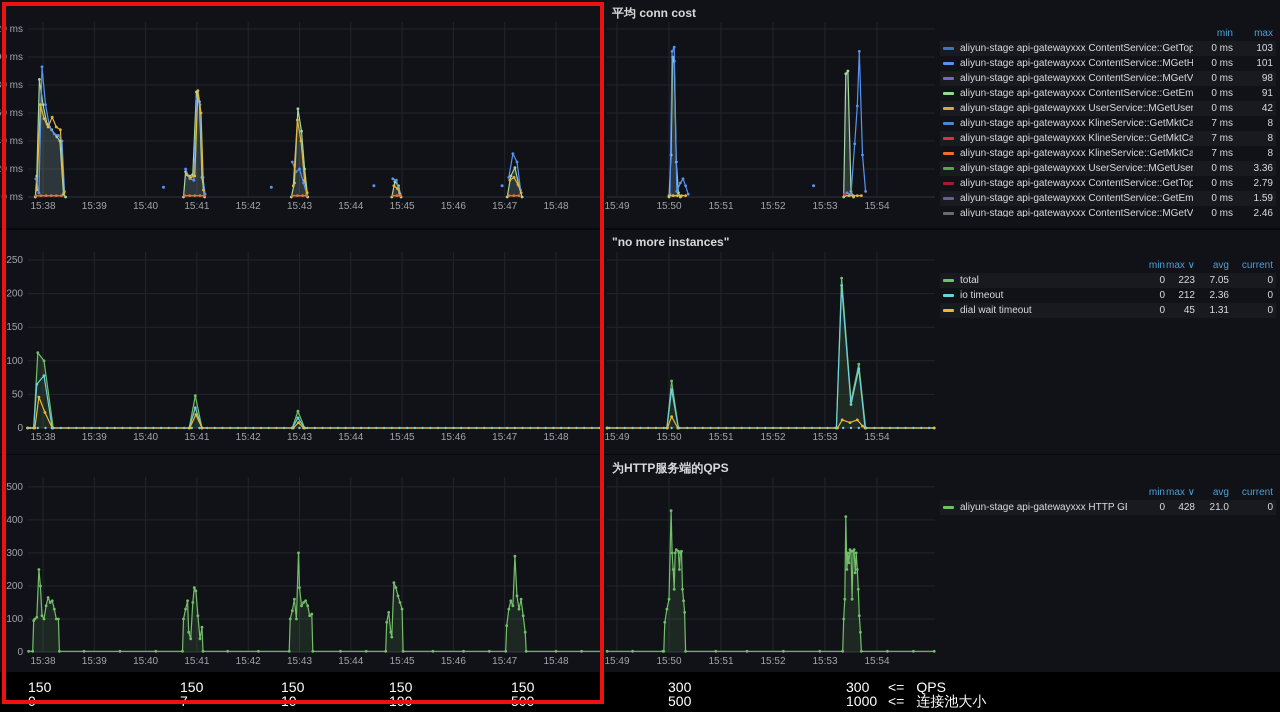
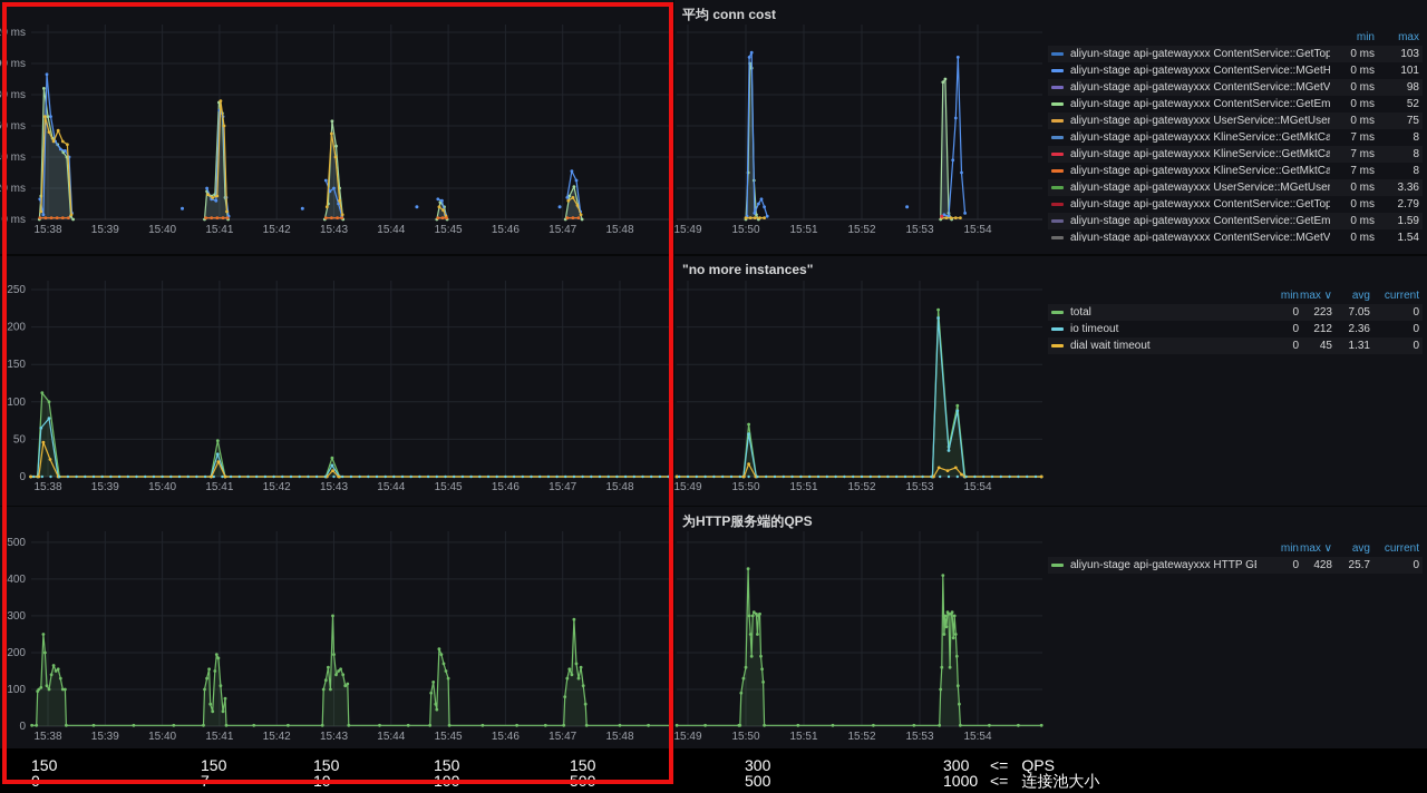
  0 ms
  0 ms
  0 ms
  0 ms
  0 ms
  15:38
  15:39
  15:40
  15:41
  15:42
  15:43
  15:44
  15:45
  15:46
  15:47
  15:48
  平均 conn cost
  15:49
  15:50
  15:51
  15:52
  15:53
  15:54
  min
  max
  0 ms
  103
  0 ms
  101
  0 ms
  98
  0 ms
- 91
+ 52
  0 ms
- 42
+ 75
  7 ms
  8
  7 ms
  8
  7 ms
  8
  0 ms
  3.36
  0 ms
  2.79
  0 ms
  1.59
  0 ms
- 2.46
+ 1.54
  0
  50
  100
  150
  200
  250
  15:38
  15:39
  15:40
  15:41
  15:42
  15:43
  15:44
  15:45
  15:46
  15:47
  15:48
  "no more instances"
  15:49
  15:50
  15:51
  15:52
  15:53
  15:54
  min
  max ∨
  avg
  current
  total
  0
  223
  7.05
  0
  io timeout
  0
  212
  2.36
  0
  dial wait timeout
  0
  45
  1.31
  0
  0
  100
  200
  300
  400
  500
  15:38
  15:39
  15:40
  15:41
  15:42
  15:43
  15:44
  15:45
  15:46
  15:47
  15:48
  为HTTP服务端的QPS
  15:49
  15:50
  15:51
  15:52
  15:53
  15:54
  min
  max ∨
  avg
  current
  0
  428
- 21.0
+ 25.7
  0
  150
  0
  150
  7
  150
  10
  150
  100
  150
  500
  300
  500
  300
  <=
  QPS
  1000
  <=
  连接池大小
